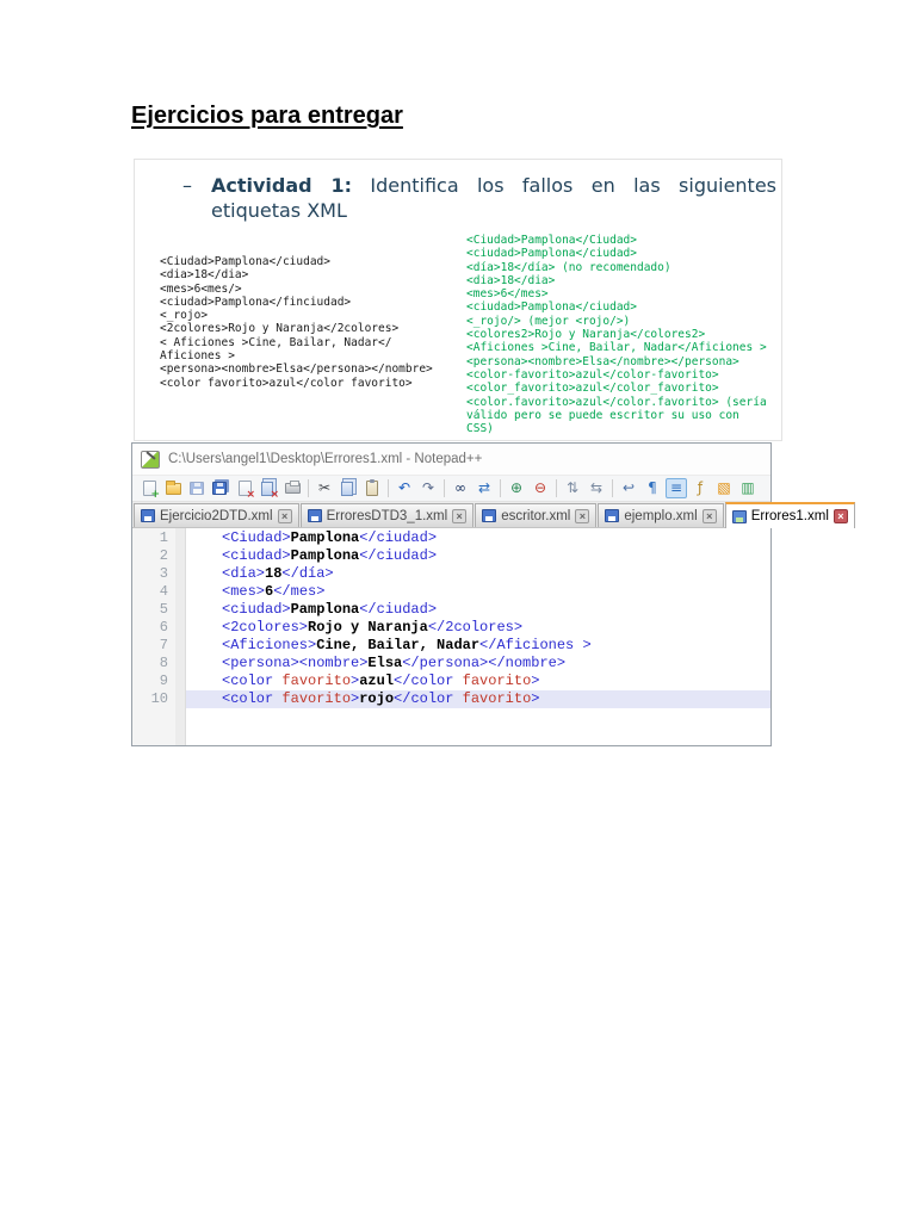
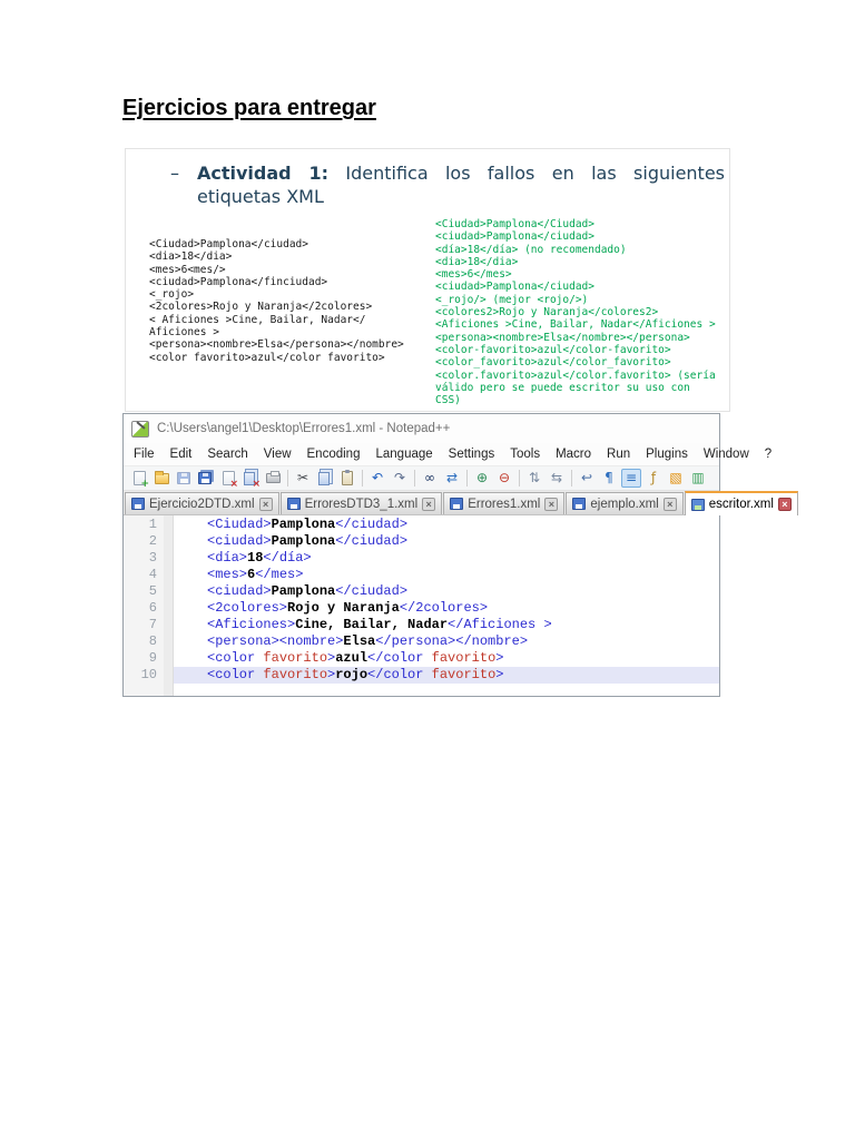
  Ejercicios para entregar
  –
  Actividad 1: Identifica los fallos en las siguientes
  etiquetas XML
  <Ciudad>Pamplona</ciudad>
  <dia>18</dia>
  <mes>6<mes/>
  <ciudad>Pamplona</finciudad>
  <_rojo>
  <2colores>Rojo y Naranja</2colores>
  < Aficiones >Cine, Bailar, Nadar</
  Aficiones >
  <persona><nombre>Elsa</persona></nombre>
  <color favorito>azul</color favorito>
  <Ciudad>Pamplona</Ciudad>
  <ciudad>Pamplona</ciudad>
  <día>18</día> (no recomendado)
  <dia>18</dia>
  <mes>6</mes>
  <ciudad>Pamplona</ciudad>
  <_rojo/> (mejor <rojo/>)
  <colores2>Rojo y Naranja</colores2>
  <Aficiones >Cine, Bailar, Nadar</Aficiones >
  <persona><nombre>Elsa</nombre></persona>
  <color-favorito>azul</color-favorito>
  <color_favorito>azul</color_favorito>
  <color.favorito>azul</color.favorito> (sería
  válido pero se puede escritor su uso con
  CSS)
  C:\Users\angel1\Desktop\Errores1.xml - Notepad++
+ File
+ Edit
+ Search
+ View
+ Encoding
+ Language
+ Settings
+ Tools
+ Macro
+ Run
+ Plugins
+ Window
+ ?
  +
  ×
  ×
  ✂
  ↶
  ↷
  ∞
  ⇄
  ⊕
  ⊖
  ⇅
  ⇆
  ↩
  ¶
  ≡
  ƒ
  ▧
  ▥
  Ejercicio2DTD.xml
  ×
  ErroresDTD3_1.xml
  ×
- escritor.xml
+ Errores1.xml
  ×
  ejemplo.xml
  ×
- Errores1.xml
+ escritor.xml
  ×
  1
  2
  3
  4
  5
  6
  7
  8
  9
  10
  <Ciudad>Pamplona</ciudad>
  <ciudad>Pamplona</ciudad>
  <día>18</día>
  <mes>6</mes>
  <ciudad>Pamplona</ciudad>
  <2colores>Rojo y Naranja</2colores>
  <Aficiones>Cine, Bailar, Nadar</Aficiones >
  <persona><nombre>Elsa</persona></nombre>
  <color favorito>azul</color favorito>
  <color favorito>rojo</color favorito>
